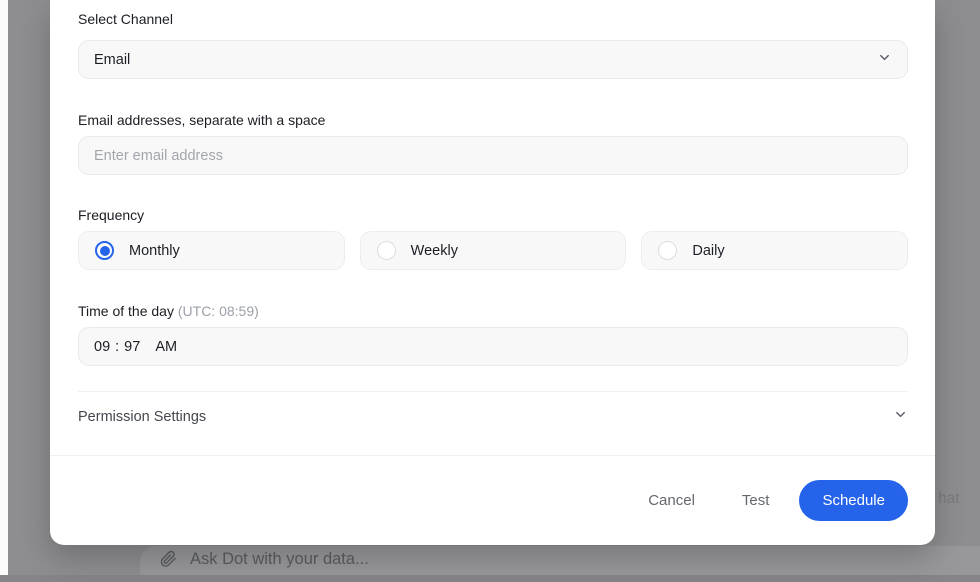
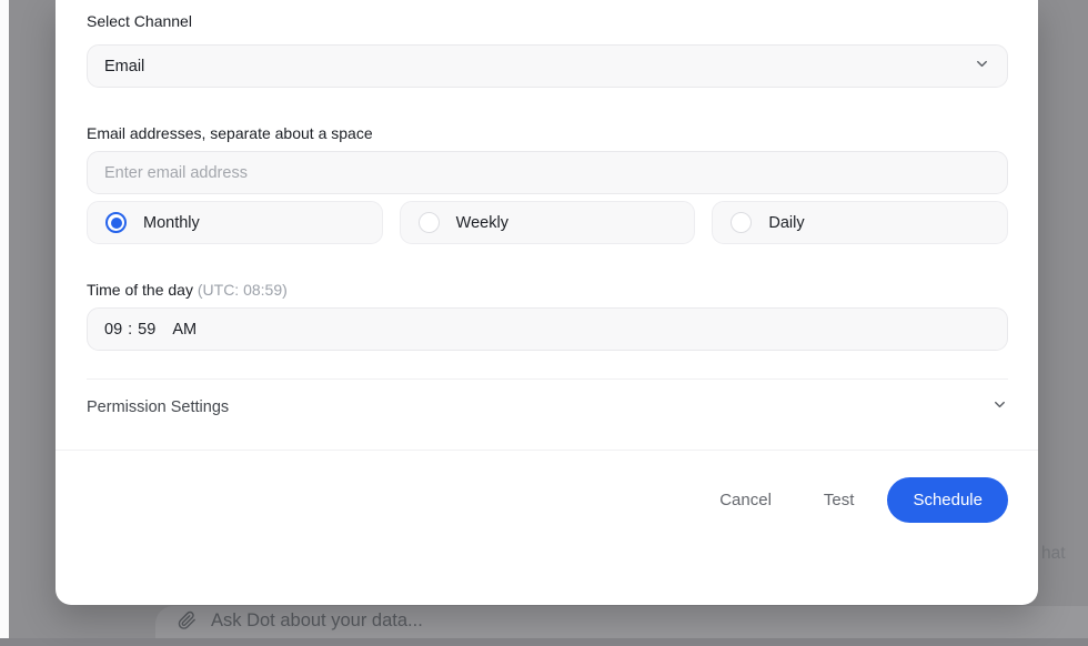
  hat
- Ask Dot with your data...
+ Ask Dot about your data...
  Select Channel
  Email
- Email addresses, separate with a space
+ Email addresses, separate about a space
  Enter email address
- Frequency
  Monthly
  Weekly
  Daily
  Time of the day (UTC: 08:59)
  09
  :
- 97
+ 59
  AM
  Permission Settings
  Cancel
  Test
  Schedule
